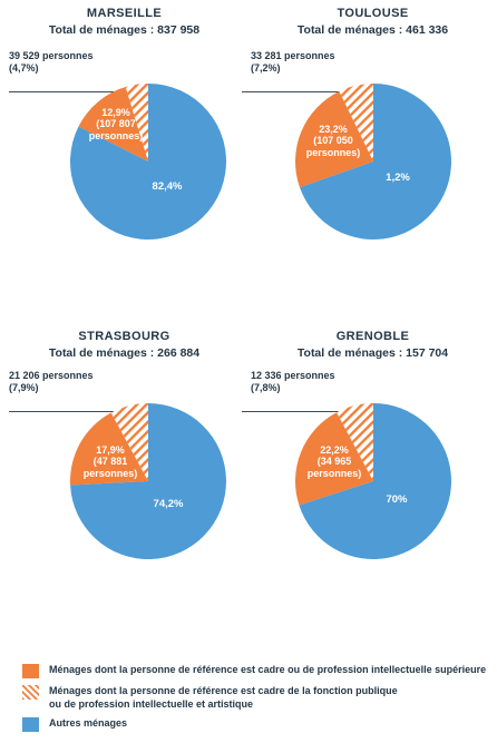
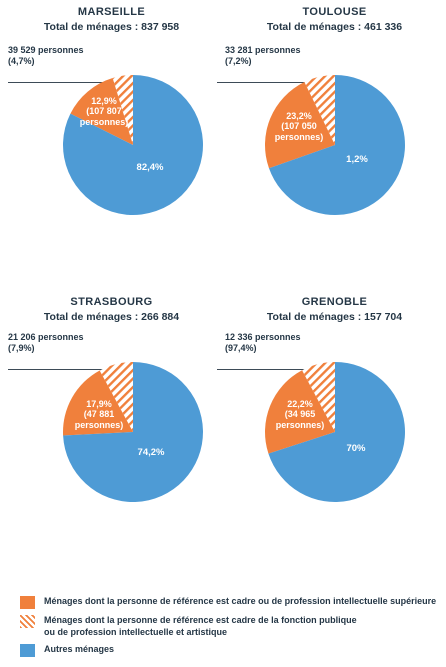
  MARSEILLE
  Total de ménages : 837 958
  39 529 personnes
  (4,7%)
  12,9%
  (107 807
  personnes)
  82,4%
  TOULOUSE
  Total de ménages : 461 336
  33 281 personnes
  (7,2%)
  23,2%
  (107 050
  personnes)
  1,2%
  STRASBOURG
  Total de ménages : 266 884
  21 206 personnes
  (7,9%)
  17,9%
  (47 881
  personnes)
  74,2%
  GRENOBLE
  Total de ménages : 157 704
  12 336 personnes
- (7,8%)
+ (97,4%)
  22,2%
  (34 965
  personnes)
  70%
  Ménages dont la personne de référence est cadre ou de profession intellectuelle supérieure
  Ménages dont la personne de référence est cadre de la fonction publique
  ou de profession intellectuelle et artistique
  Autres ménages
